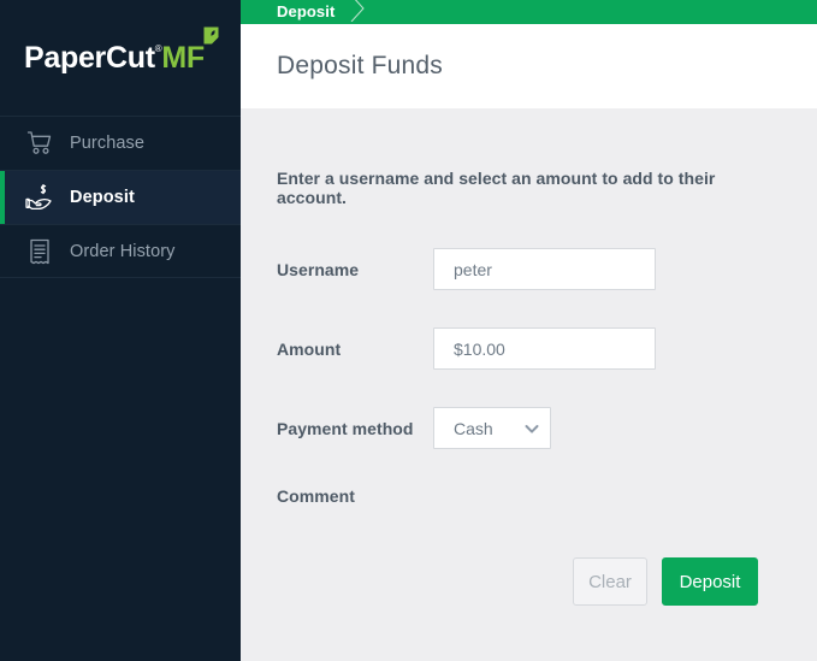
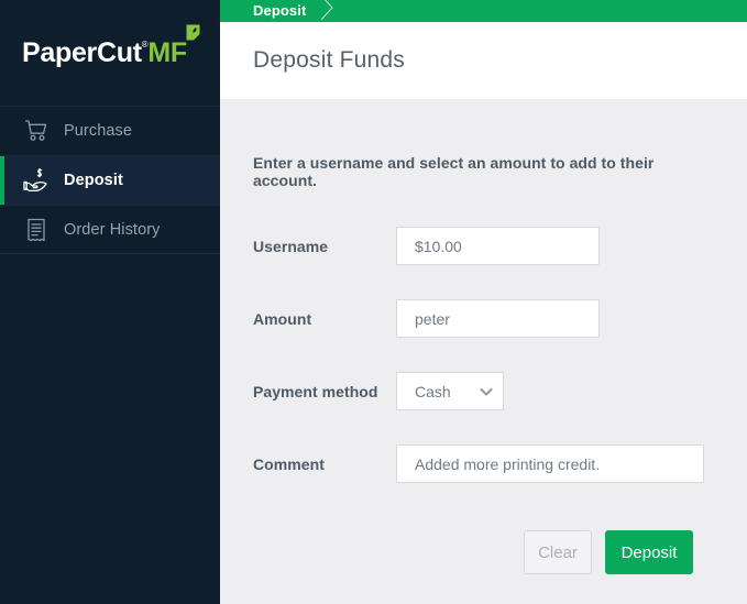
  PaperCut®MF
  Purchase
  Deposit
  Order History
  Deposit
  Deposit Funds
  Enter a username and select an amount to add to their account.
  Username
- peter
+ $10.00
  Amount
- $10.00
+ peter
  Payment method
  Cash
  Comment
+ Added more printing credit.
  Clear
  Deposit
